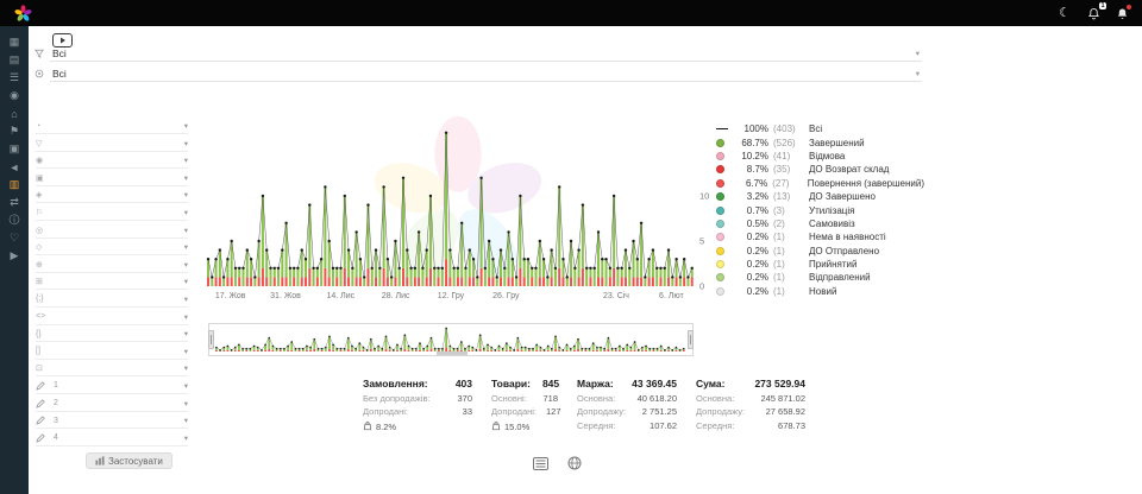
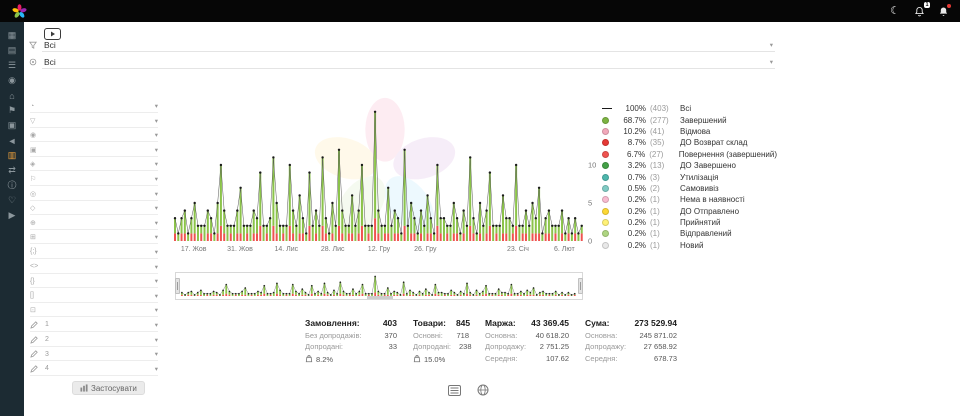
  ☾
  ▦
  ▤
  ☰
  ◉
  ⌂
  ⚑
  ▣
  ◄
  ▥
  ⇄
  ⓘ
  ♡
  ▶
  Всі
  Всі
  Застосувати
  0
  5
  10
  100%
  (403)
  Всі
  68.7%
- (526)
+ (277)
  Завершений
  10.2%
  (41)
  Відмова
  8.7%
  (35)
  ДО Возврат склад
  6.7%
  (27)
  Повернення (завершений)
  3.2%
  (13)
  ДО Завершено
  0.7%
  (3)
  Утилізація
  0.5%
  (2)
  Самовивіз
  0.2%
  (1)
  Нема в наявності
  0.2%
  (1)
  ДО Отправлено
  0.2%
  (1)
  Прийнятий
  0.2%
  (1)
  Відправлений
  0.2%
  (1)
  Новий
  Замовлення:
  403
  Без допродажів:
  370
  Допродані:
  33
  8.2%
  Товари:
  845
  Основні:
  718
  Допродані:
- 127
+ 238
  15.0%
  Маржа:
  43 369.45
  Основна:
  40 618.20
  Допродажу:
  2 751.25
  Середня:
  107.62
  Сума:
  273 529.94
  Основна:
  245 871.02
  Допродажу:
  27 658.92
  Середня:
  678.73
